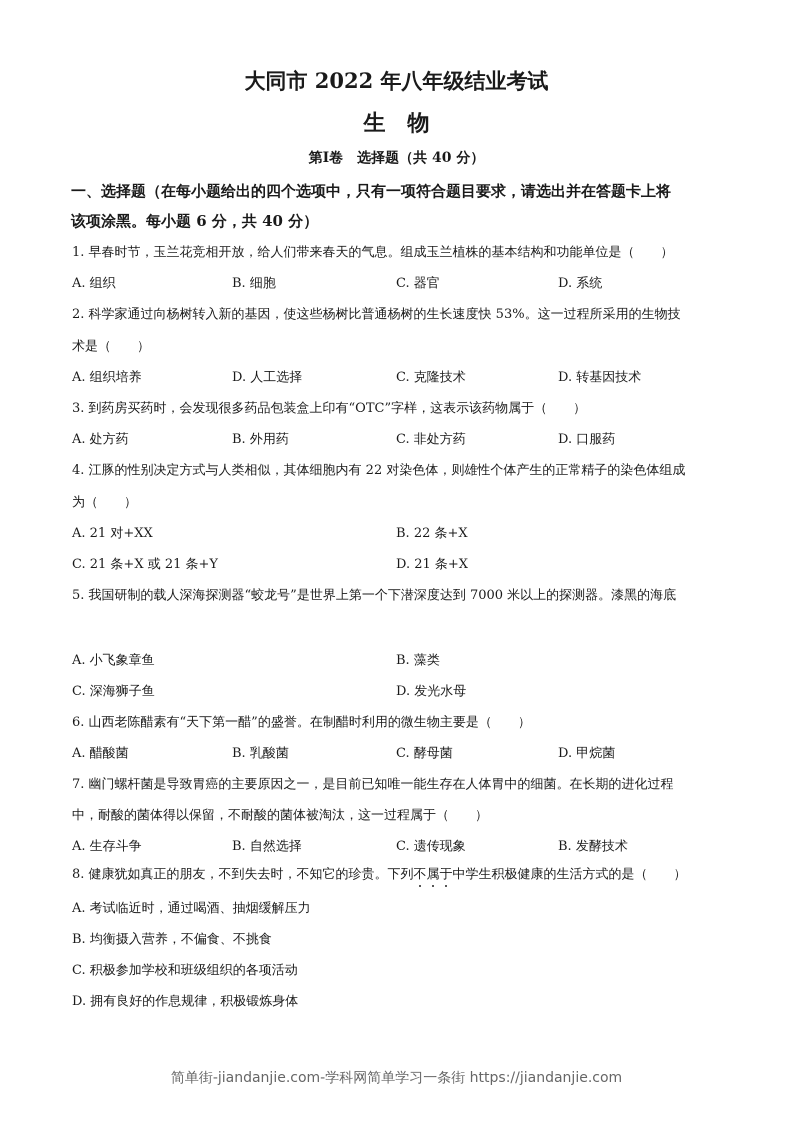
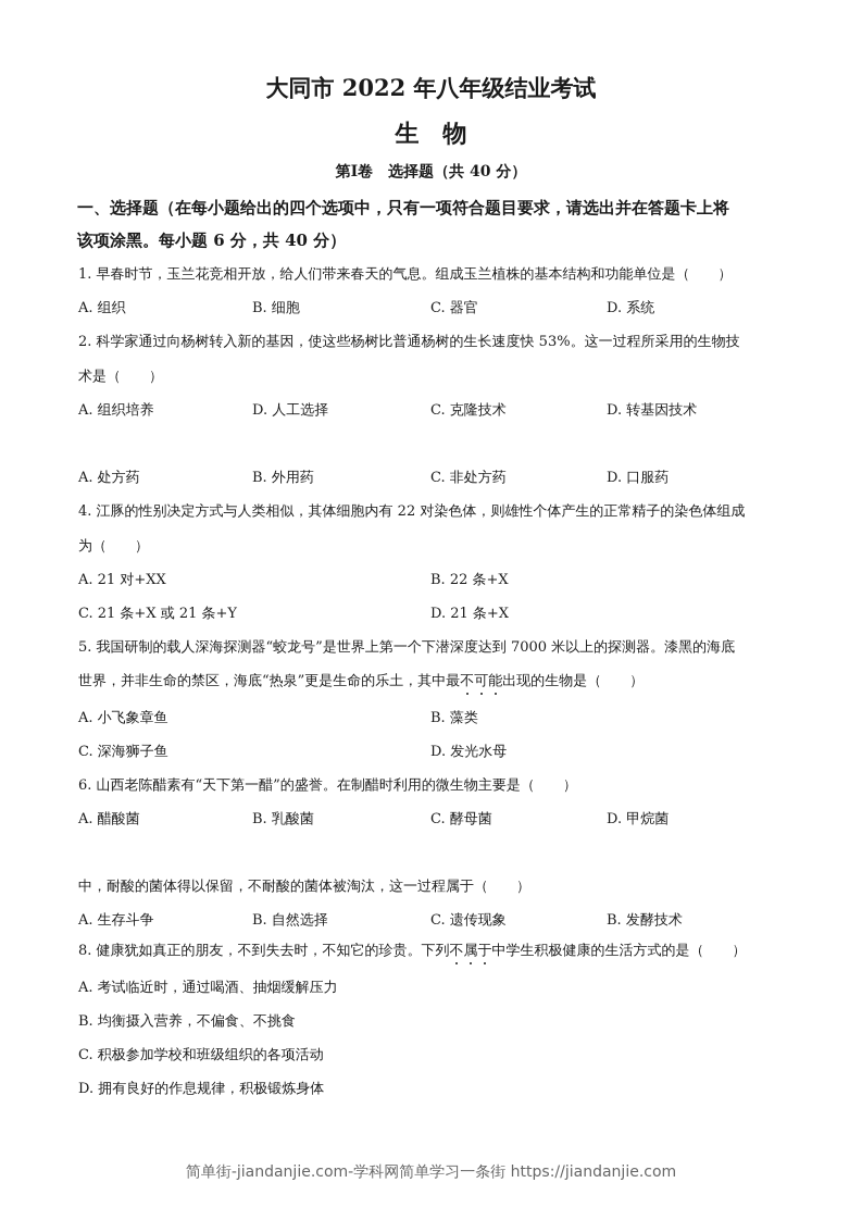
  大同市 2022 年八年级结业考试
  生物
  第Ⅰ卷 选择题（共 40 分）
  一、选择题（在每小题给出的四个选项中，只有一项符合题目要求，请选出并在答题卡上将
  该项涂黑。每小题 6 分，共 40 分）
  1. 早春时节，玉兰花竞相开放，给人们带来春天的气息。组成玉兰植株的基本结构和功能单位是（ ）
  A. 组织
  B. 细胞
  C. 器官
  D. 系统
  2. 科学家通过向杨树转入新的基因，使这些杨树比普通杨树的生长速度快 53%。这一过程所采用的生物技
  术是（ ）
  A. 组织培养
  D. 人工选择
  C. 克隆技术
  D. 转基因技术
- 3. 到药房买药时，会发现很多药品包装盒上印有“OTC”字样，这表示该药物属于（ ）
  A. 处方药
  B. 外用药
  C. 非处方药
  D. 口服药
  4. 江豚的性别决定方式与人类相似，其体细胞内有 22 对染色体，则雄性个体产生的正常精子的染色体组成
  为（ ）
  A. 21 对+XX
  B. 22 条+X
  C. 21 条+X 或 21 条+Y
  D. 21 条+X
  5. 我国研制的载人深海探测器“蛟龙号”是世界上第一个下潜深度达到 7000 米以上的探测器。漆黑的海底
+ 世界，并非生命的禁区，海底“热泉”更是生命的乐土，其中最不可能出现的生物是（ ）
  A. 小飞象章鱼
  B. 藻类
  C. 深海狮子鱼
  D. 发光水母
  6. 山西老陈醋素有“天下第一醋”的盛誉。在制醋时利用的微生物主要是（ ）
  A. 醋酸菌
  B. 乳酸菌
  C. 酵母菌
  D. 甲烷菌
- 7. 幽门螺杆菌是导致胃癌的主要原因之一，是目前已知唯一能生存在人体胃中的细菌。在长期的进化过程
  中，耐酸的菌体得以保留，不耐酸的菌体被淘汰，这一过程属于（ ）
  A. 生存斗争
  B. 自然选择
  C. 遗传现象
  B. 发酵技术
  8. 健康犹如真正的朋友，不到失去时，不知它的珍贵。下列不属于中学生积极健康的生活方式的是（ ）
  A. 考试临近时，通过喝酒、抽烟缓解压力
  B. 均衡摄入营养，不偏食、不挑食
  C. 积极参加学校和班级组织的各项活动
  D. 拥有良好的作息规律，积极锻炼身体
  简单街-jiandanjie.com-学科网简单学习一条街 https://jiandanjie.com
